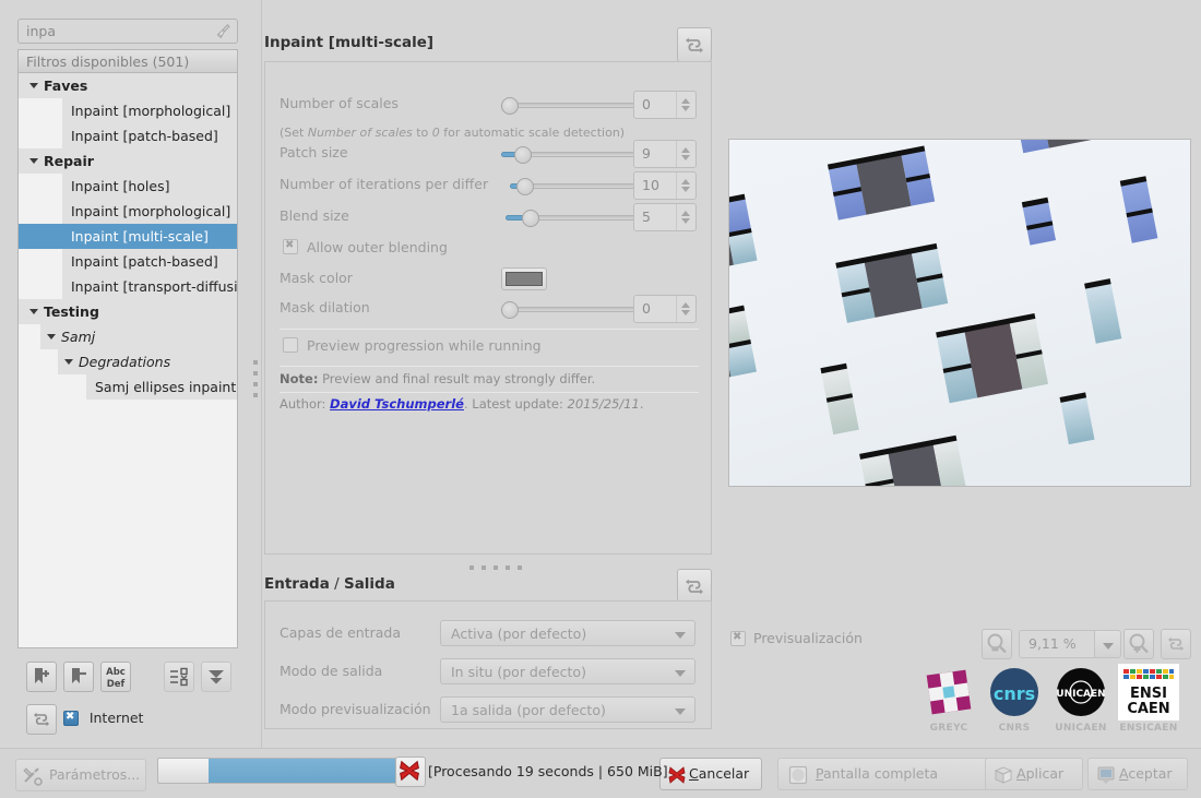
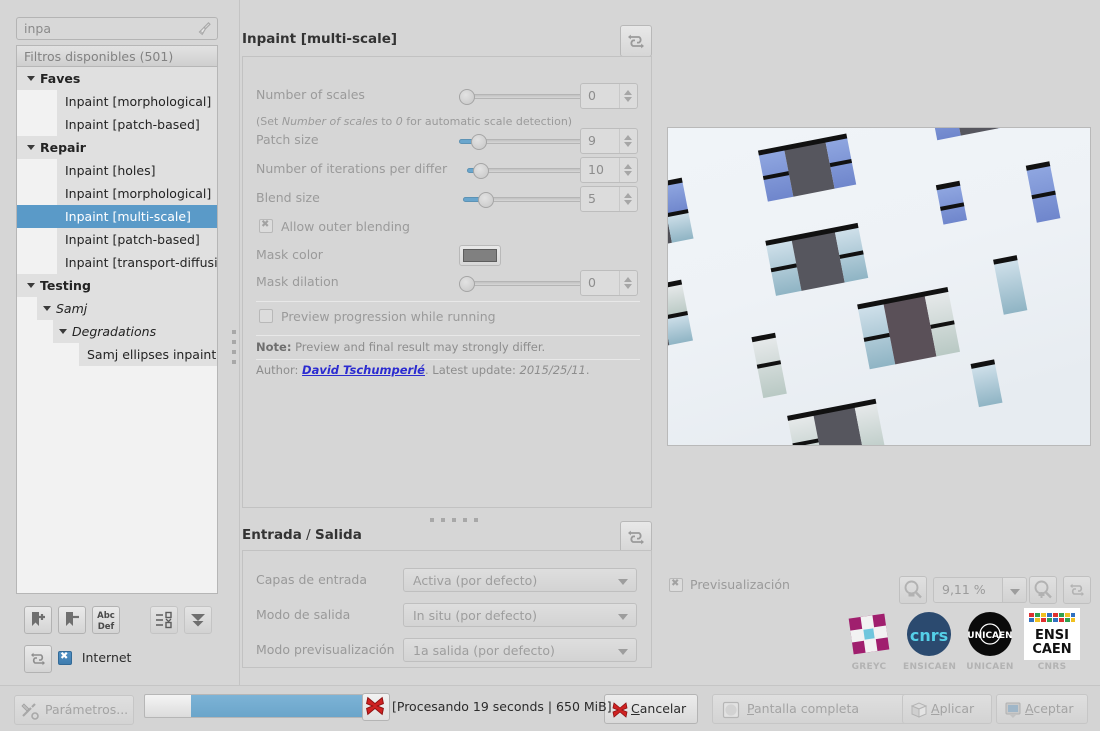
  inpa
  Filtros disponibles (501)
  Faves
  Inpaint [morphological]
  Inpaint [patch-based]
  Repair
  Inpaint [holes]
  Inpaint [morphological]
  Inpaint [multi-scale]
  Inpaint [patch-based]
  Inpaint [transport-diffusi
  Testing
  Samj
  Degradations
  Samj ellipses inpaint
  Abc
  Def
  Internet
  Inpaint [multi-scale]
  Number of scales
  0
  (Set Number of scales to 0 for automatic scale detection)
  Patch size
  9
  Number of iterations per differ
  10
  Blend size
  5
  Allow outer blending
  Mask color
  Mask dilation
  0
  Preview progression while running
  Note: Preview and final result may strongly differ.
  Author: David Tschumperlé. Latest update: 2015/25/11.
  Entrada / Salida
  Capas de entrada
  Activa (por defecto)
  Modo de salida
  In situ (por defecto)
  Modo previsualización
  1a salida (por defecto)
  Previsualización
  9,11 %
  GREYC
  cnrs
- CNRS
+ ENSICAEN
  UNICAEN
  UNICAEN
  ENSI
  CAEN
- ENSICAEN
+ CNRS
  Parámetros...
  Cancelar
  Pantalla completa
  Aplicar
  Aceptar
  [Procesando 19 seconds | 650 MiB]
